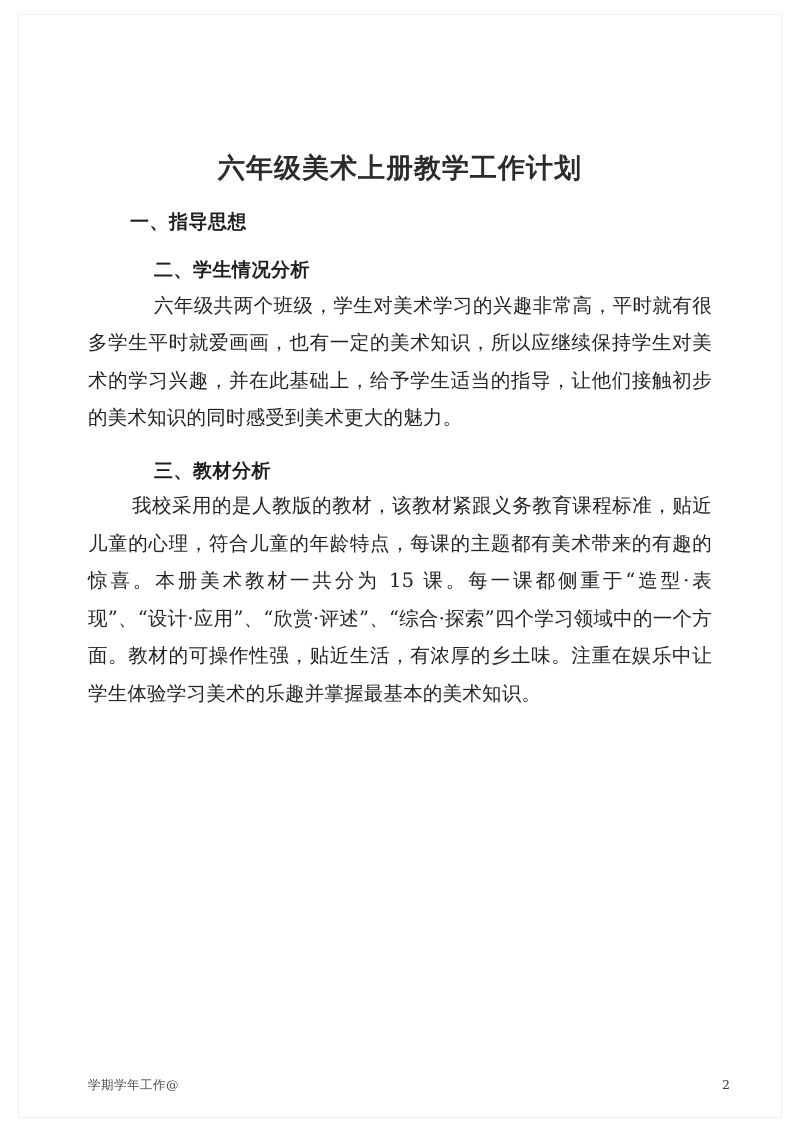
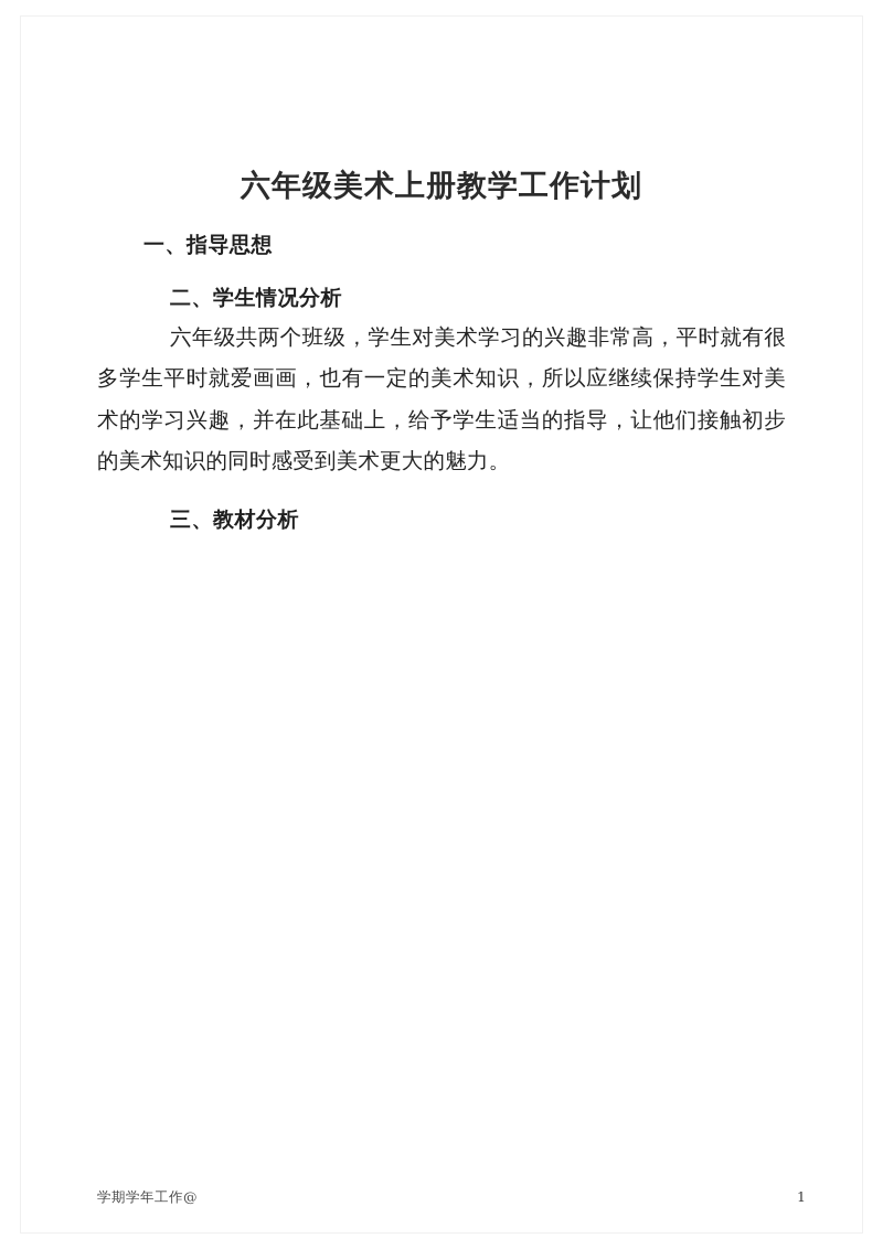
  六年级美术上册教学工作计划
  一、指导思想
  二、学生情况分析
  六年级共两个班级，学生对美术学习的兴趣非常高，平时就有很多学生平时就爱画画，也有一定的美术知识，所以应继续保持学生对美术的学习兴趣，并在此基础上，给予学生适当的指导，让他们接触初步的美术知识的同时感受到美术更大的魅力。
  三、教材分析
- 我校采用的是人教版的教材，该教材紧跟义务教育课程标准，贴近儿童的心理，符合儿童的年龄特点，每课的主题都有美术带来的有趣的惊喜。本册美术教材一共分为 15 课。每一课都侧重于“造型·表现”、“设计·应用”、“欣赏·评述”、“综合·探索”四个学习领域中的一个方面。教材的可操作性强，贴近生活，有浓厚的乡土味。注重在娱乐中让学生体验学习美术的乐趣并掌握最基本的美术知识。
  学期学年工作@
- 2
+ 1
